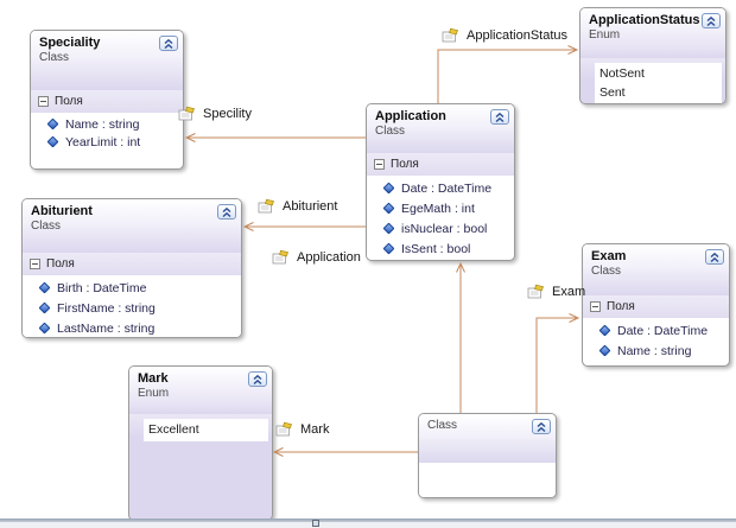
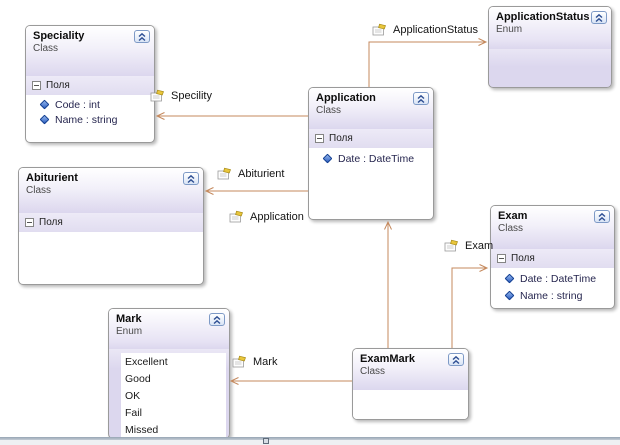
  Speciality
  Class
  Поля
+ Code : int
  Name : string
- YearLimit : int
  ApplicationStatus
  Enum
- NotSent
- Sent
  Application
  Class
  Поля
  Date : DateTime
- EgeMath : int
- isNuclear : bool
- IsSent : bool
  Abiturient
  Class
  Поля
- Birth : DateTime
- FirstName : string
- LastName : string
  Exam
  Class
  Поля
  Date : DateTime
  Name : string
  Mark
  Enum
  Excellent
+ Good
+ OK
+ Fail
+ Missed
+ ExamMark
  Class
  Specility
  ApplicationStatus
  Abiturient
  Application
  Exam
  Mark
